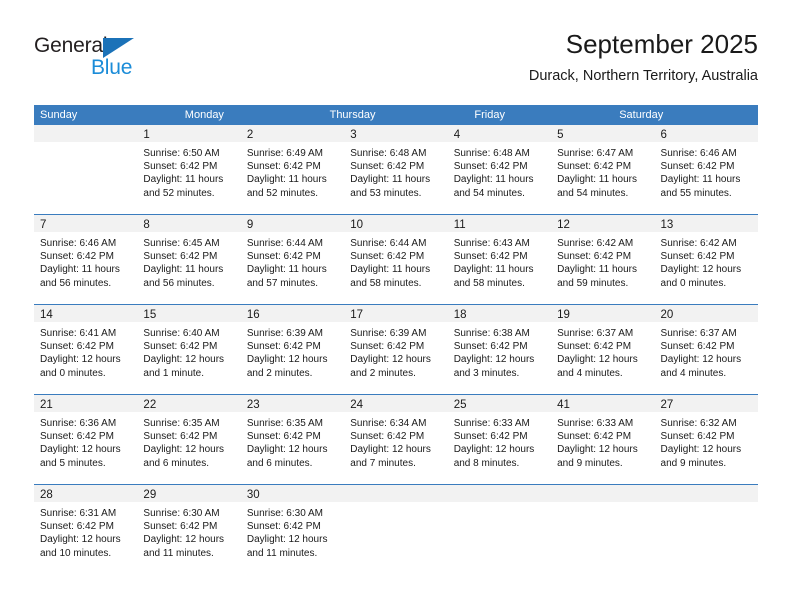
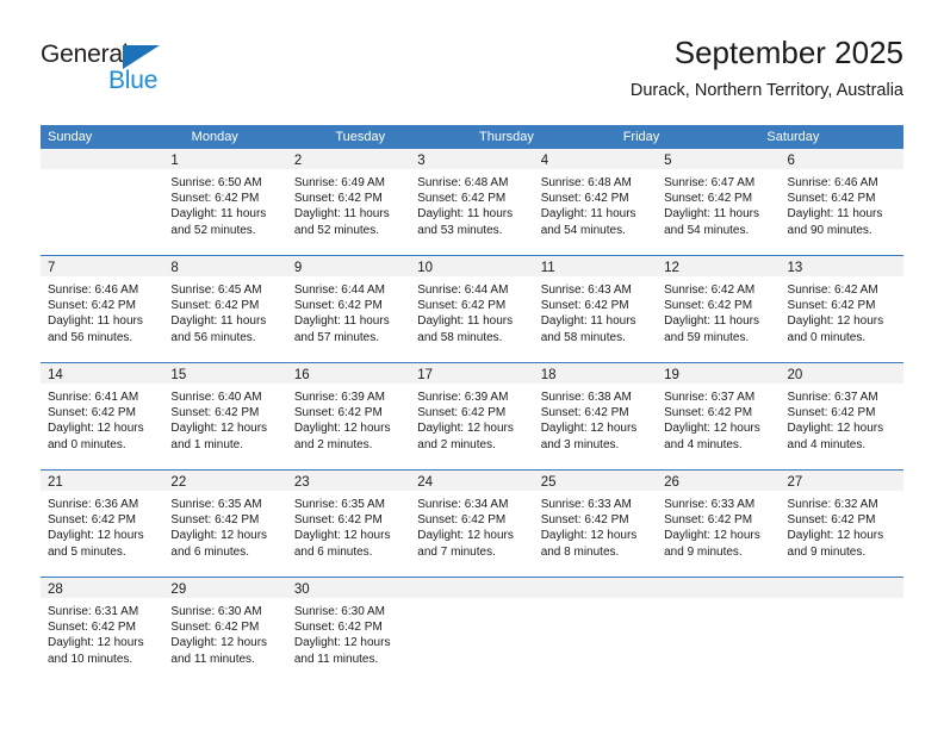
  General
  Blue
  September 2025
  Durack, Northern Territory, Australia
  Sunday
  Monday
+ Tuesday
  Thursday
  Friday
  Saturday
  1
  Sunrise: 6:50 AM
  Sunset: 6:42 PM
  Daylight: 11 hours
  and 52 minutes.
  2
  Sunrise: 6:49 AM
  Sunset: 6:42 PM
  Daylight: 11 hours
  and 52 minutes.
  3
  Sunrise: 6:48 AM
  Sunset: 6:42 PM
  Daylight: 11 hours
  and 53 minutes.
  4
  Sunrise: 6:48 AM
  Sunset: 6:42 PM
  Daylight: 11 hours
  and 54 minutes.
  5
  Sunrise: 6:47 AM
  Sunset: 6:42 PM
  Daylight: 11 hours
  and 54 minutes.
  6
  Sunrise: 6:46 AM
  Sunset: 6:42 PM
  Daylight: 11 hours
- and 55 minutes.
+ and 90 minutes.
  7
  Sunrise: 6:46 AM
  Sunset: 6:42 PM
  Daylight: 11 hours
  and 56 minutes.
  8
  Sunrise: 6:45 AM
  Sunset: 6:42 PM
  Daylight: 11 hours
  and 56 minutes.
  9
  Sunrise: 6:44 AM
  Sunset: 6:42 PM
  Daylight: 11 hours
  and 57 minutes.
  10
  Sunrise: 6:44 AM
  Sunset: 6:42 PM
  Daylight: 11 hours
  and 58 minutes.
  11
  Sunrise: 6:43 AM
  Sunset: 6:42 PM
  Daylight: 11 hours
  and 58 minutes.
  12
  Sunrise: 6:42 AM
  Sunset: 6:42 PM
  Daylight: 11 hours
  and 59 minutes.
  13
  Sunrise: 6:42 AM
  Sunset: 6:42 PM
  Daylight: 12 hours
  and 0 minutes.
  14
  Sunrise: 6:41 AM
  Sunset: 6:42 PM
  Daylight: 12 hours
  and 0 minutes.
  15
  Sunrise: 6:40 AM
  Sunset: 6:42 PM
  Daylight: 12 hours
  and 1 minute.
  16
  Sunrise: 6:39 AM
  Sunset: 6:42 PM
  Daylight: 12 hours
  and 2 minutes.
  17
  Sunrise: 6:39 AM
  Sunset: 6:42 PM
  Daylight: 12 hours
  and 2 minutes.
  18
  Sunrise: 6:38 AM
  Sunset: 6:42 PM
  Daylight: 12 hours
  and 3 minutes.
  19
  Sunrise: 6:37 AM
  Sunset: 6:42 PM
  Daylight: 12 hours
  and 4 minutes.
  20
  Sunrise: 6:37 AM
  Sunset: 6:42 PM
  Daylight: 12 hours
  and 4 minutes.
  21
  Sunrise: 6:36 AM
  Sunset: 6:42 PM
  Daylight: 12 hours
  and 5 minutes.
  22
  Sunrise: 6:35 AM
  Sunset: 6:42 PM
  Daylight: 12 hours
  and 6 minutes.
  23
  Sunrise: 6:35 AM
  Sunset: 6:42 PM
  Daylight: 12 hours
  and 6 minutes.
  24
  Sunrise: 6:34 AM
  Sunset: 6:42 PM
  Daylight: 12 hours
  and 7 minutes.
  25
  Sunrise: 6:33 AM
  Sunset: 6:42 PM
  Daylight: 12 hours
  and 8 minutes.
- 41
+ 26
  Sunrise: 6:33 AM
  Sunset: 6:42 PM
  Daylight: 12 hours
  and 9 minutes.
  27
  Sunrise: 6:32 AM
  Sunset: 6:42 PM
  Daylight: 12 hours
  and 9 minutes.
  28
  Sunrise: 6:31 AM
  Sunset: 6:42 PM
  Daylight: 12 hours
  and 10 minutes.
  29
  Sunrise: 6:30 AM
  Sunset: 6:42 PM
  Daylight: 12 hours
  and 11 minutes.
  30
  Sunrise: 6:30 AM
  Sunset: 6:42 PM
  Daylight: 12 hours
  and 11 minutes.
